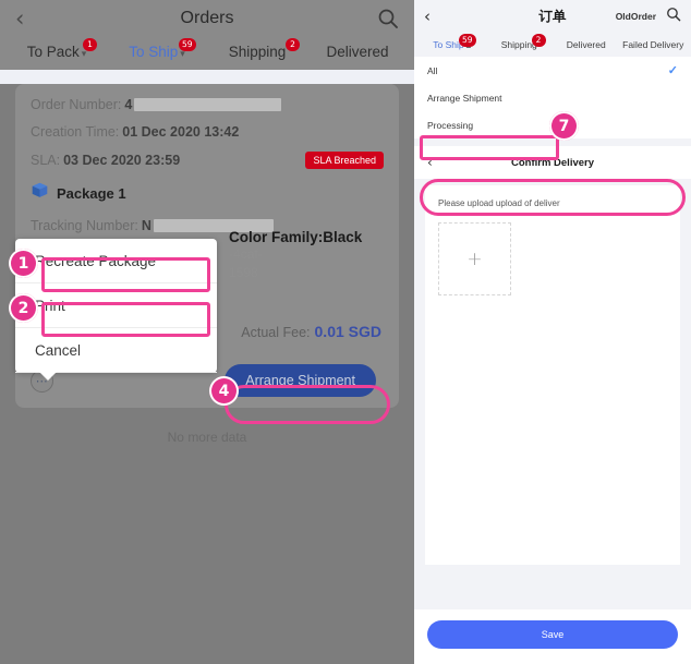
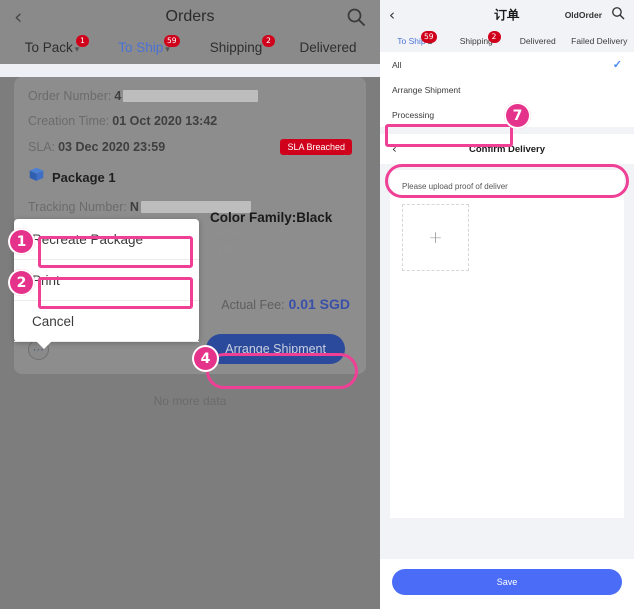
  ‹
  Orders
  To Pack ▾
  1
  To Ship ▾
  59
  Shipping
  2
  Delivered
  Order Number:
  4
  Creation Time:
- 01 Dec 2020 13:42
+ 01 Oct 2020 13:42
  SLA:
  03 Dec 2020 23:59
  SLA Breached
  Package 1
  Tracking Number:
  N
  Color Family:Black
  Actual Fee: 0.01 SGD
  ⋯
  Arrange Shipment
  Recreate Package
  Print
  Cancel
  1
  2
  4
  ‹
  订单
  OldOrder
  To Shi
  59
  Shippin
  2
  Delivered
  Failed Delivery
  All
  ✓
  Arrange Shipment
  Processing
  ‹
  Confirm Delivery
- Please upload upload of deliver
+ Please upload proof of deliver
  +
  Save
  7
